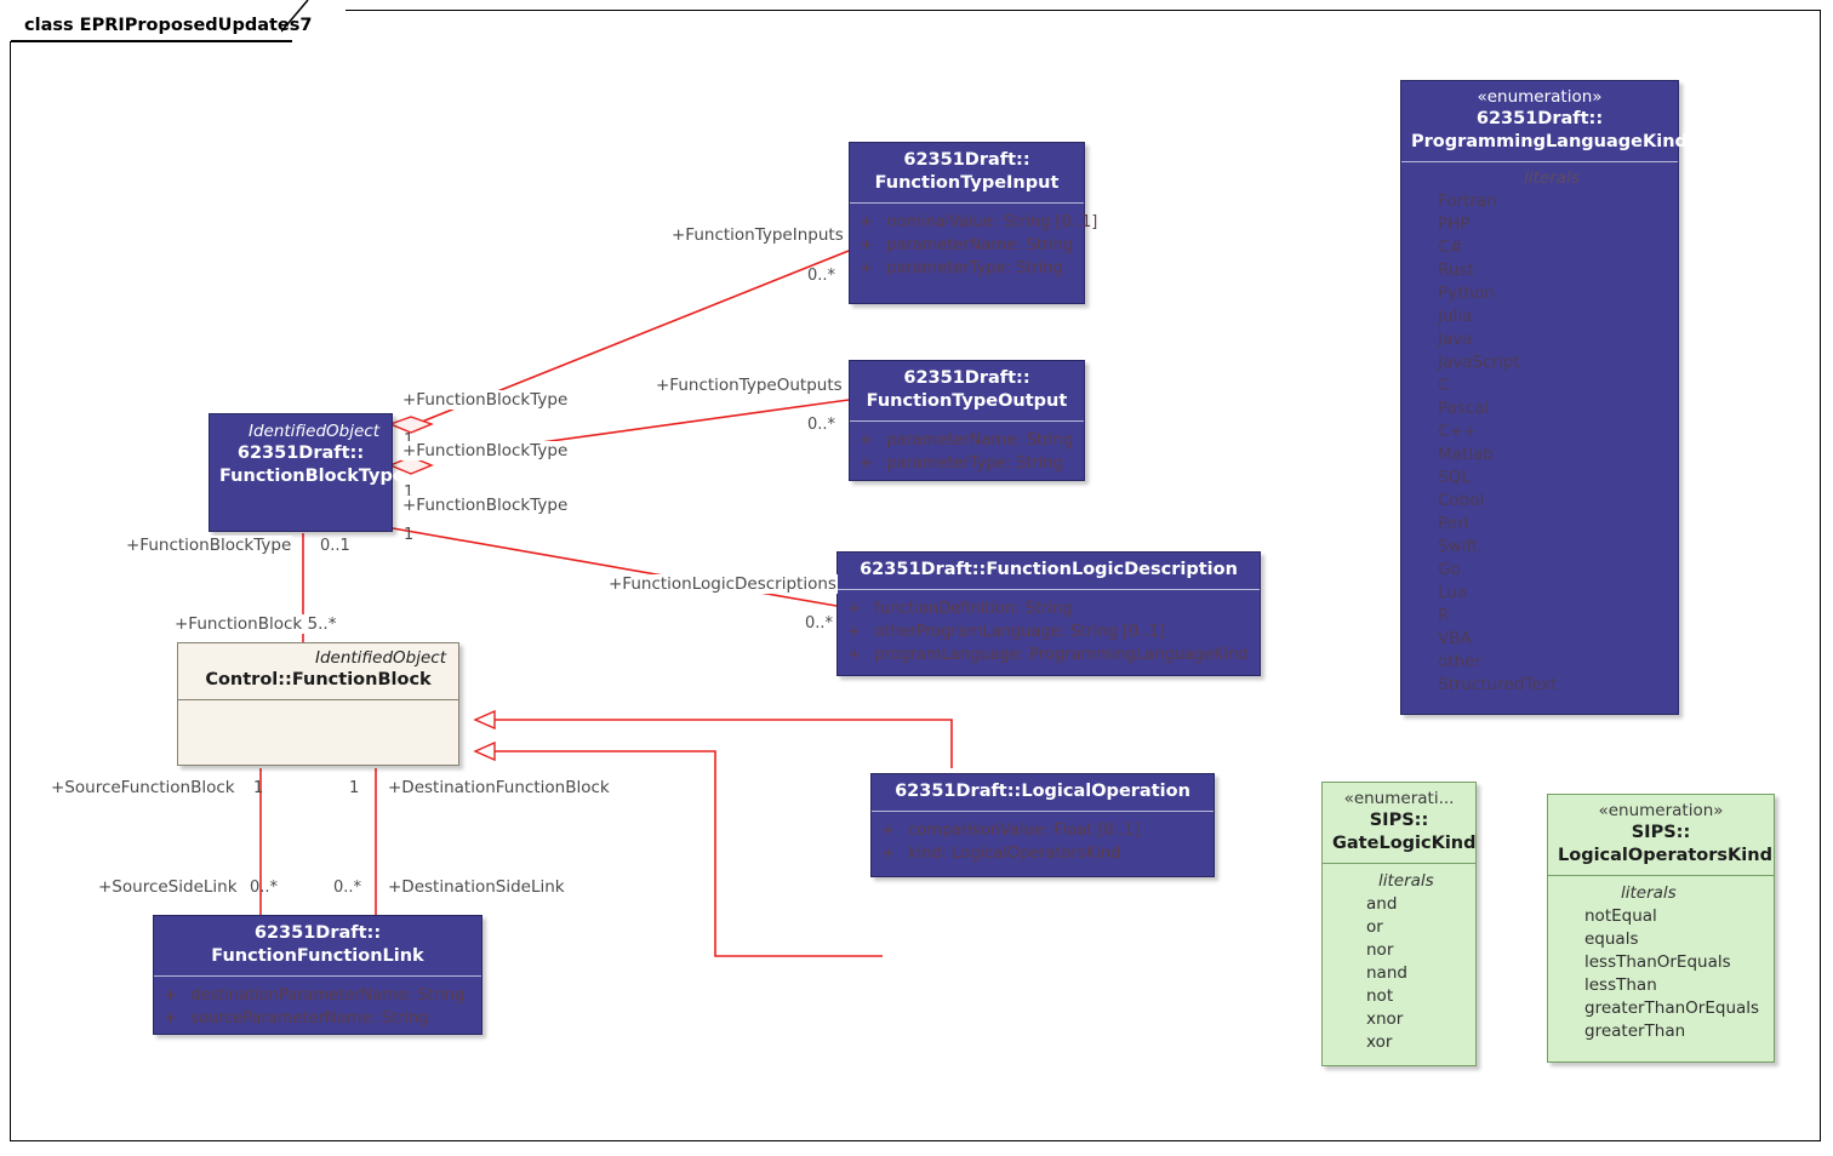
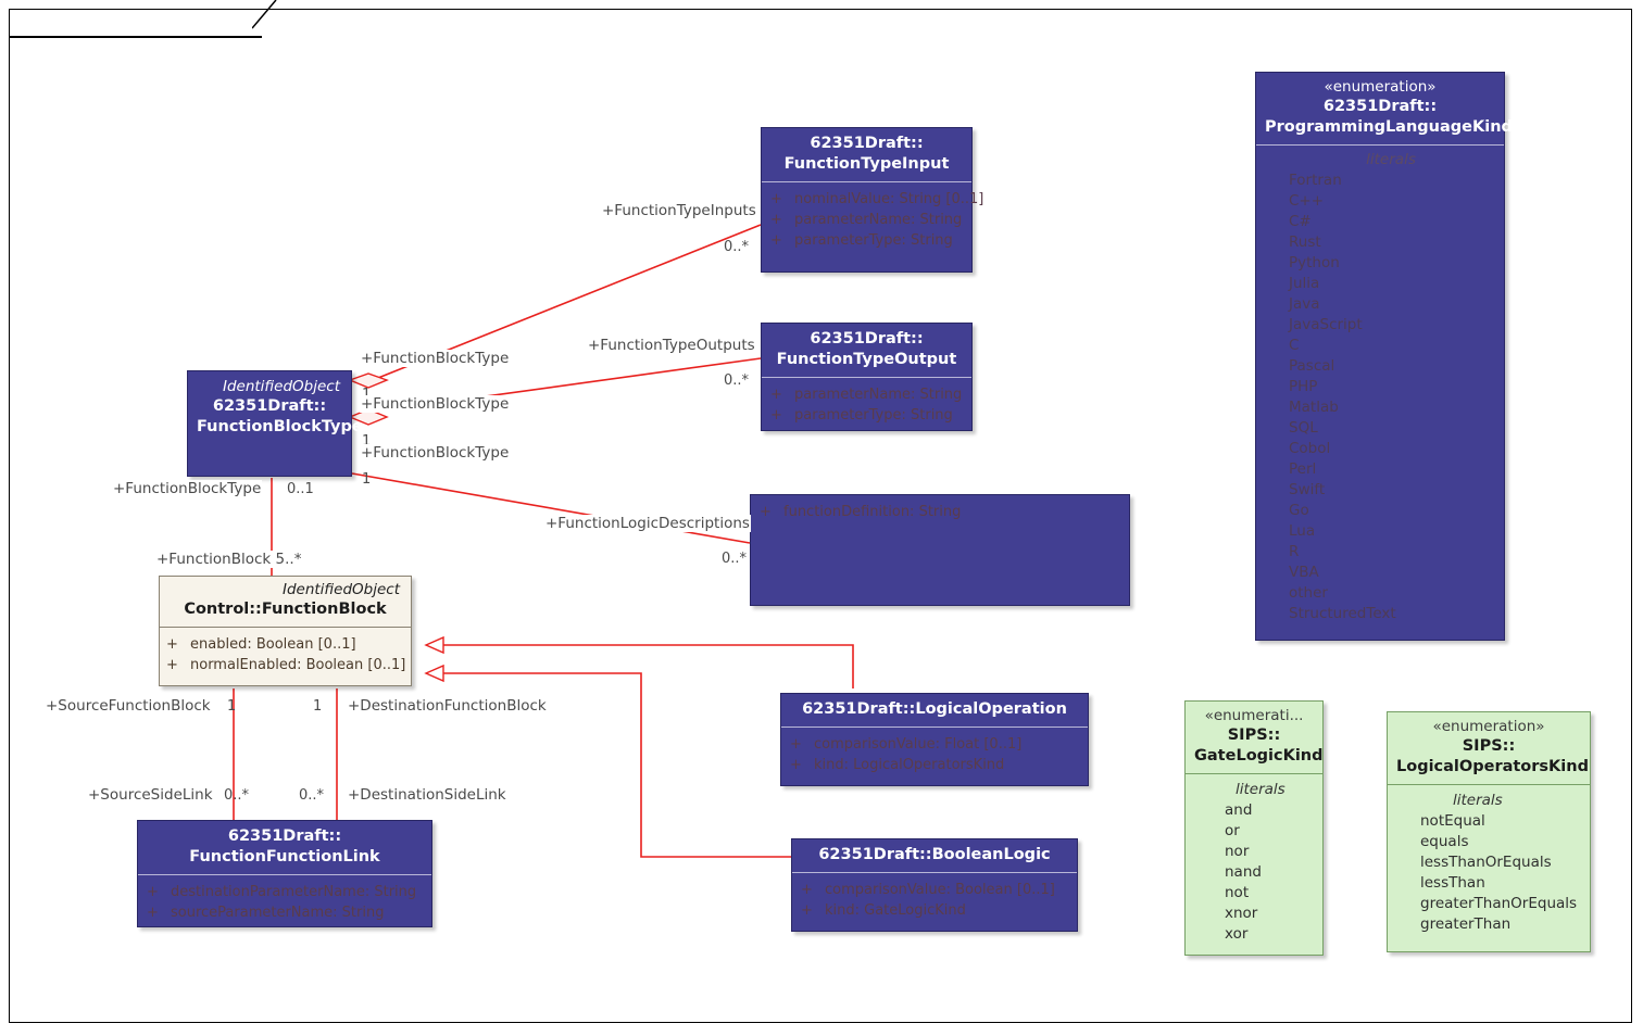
- class EPRIProposedUpdates7
  62351Draft::
  FunctionTypeInput
  + nominalValue: String [0..1]
  + parameterName: String
  + parameterType: String
  62351Draft::
  FunctionTypeOutput
  + parameterName: String
  + parameterType: String
  IdentifiedObject
  62351Draft::
  FunctionBlockType
- 62351Draft::FunctionLogicDescription
  + functionDefinition: String
- + otherProgramLanguage: String [0..1]
- + programLanguage: ProgrammingLanguageKind
  IdentifiedObject
  Control::FunctionBlock
+ + enabled: Boolean [0..1]
+ + normalEnabled: Boolean [0..1]
  62351Draft::LogicalOperation
  + comparisonValue: Float [0..1]
  + kind: LogicalOperatorsKind
+ 62351Draft::BooleanLogic
+ + comparisonValue: Boolean [0..1]
+ + kind: GateLogicKind
  62351Draft::
  FunctionFunctionLink
  + destinationParameterName: String
  + sourceParameterName: String
  «enumeration»
  62351Draft::
  ProgrammingLanguageKind
  literals
  Fortran
- PHP
+ C++
  C#
  Rust
  Python
  Julia
  Java
  JavaScript
  C
  Pascal
- C++
+ PHP
  Matlab
  SQL
  Cobol
  Perl
  Swift
  Go
  Lua
  R
  VBA
  other
  StructuredText
  «enumerati...
  SIPS::
  GateLogicKind
  literals
  and
  or
  nor
  nand
  not
  xnor
  xor
  «enumeration»
  SIPS::
  LogicalOperatorsKind
  literals
  notEqual
  equals
  lessThanOrEquals
  lessThan
  greaterThanOrEquals
  greaterThan
  +FunctionTypeInputs
  0..*
  +FunctionTypeOutputs
  0..*
  +FunctionBlockType
  +FunctionBlockType
  1
  +FunctionBlockType
  1
  +FunctionLogicDescriptions
  0..*
  +FunctionBlockType
  0..1
  +FunctionBlock 5..*
  +SourceFunctionBlock
  1
  1
  +DestinationFunctionBlock
  +SourceSideLink
  0..*
  0..*
  +DestinationSideLink
